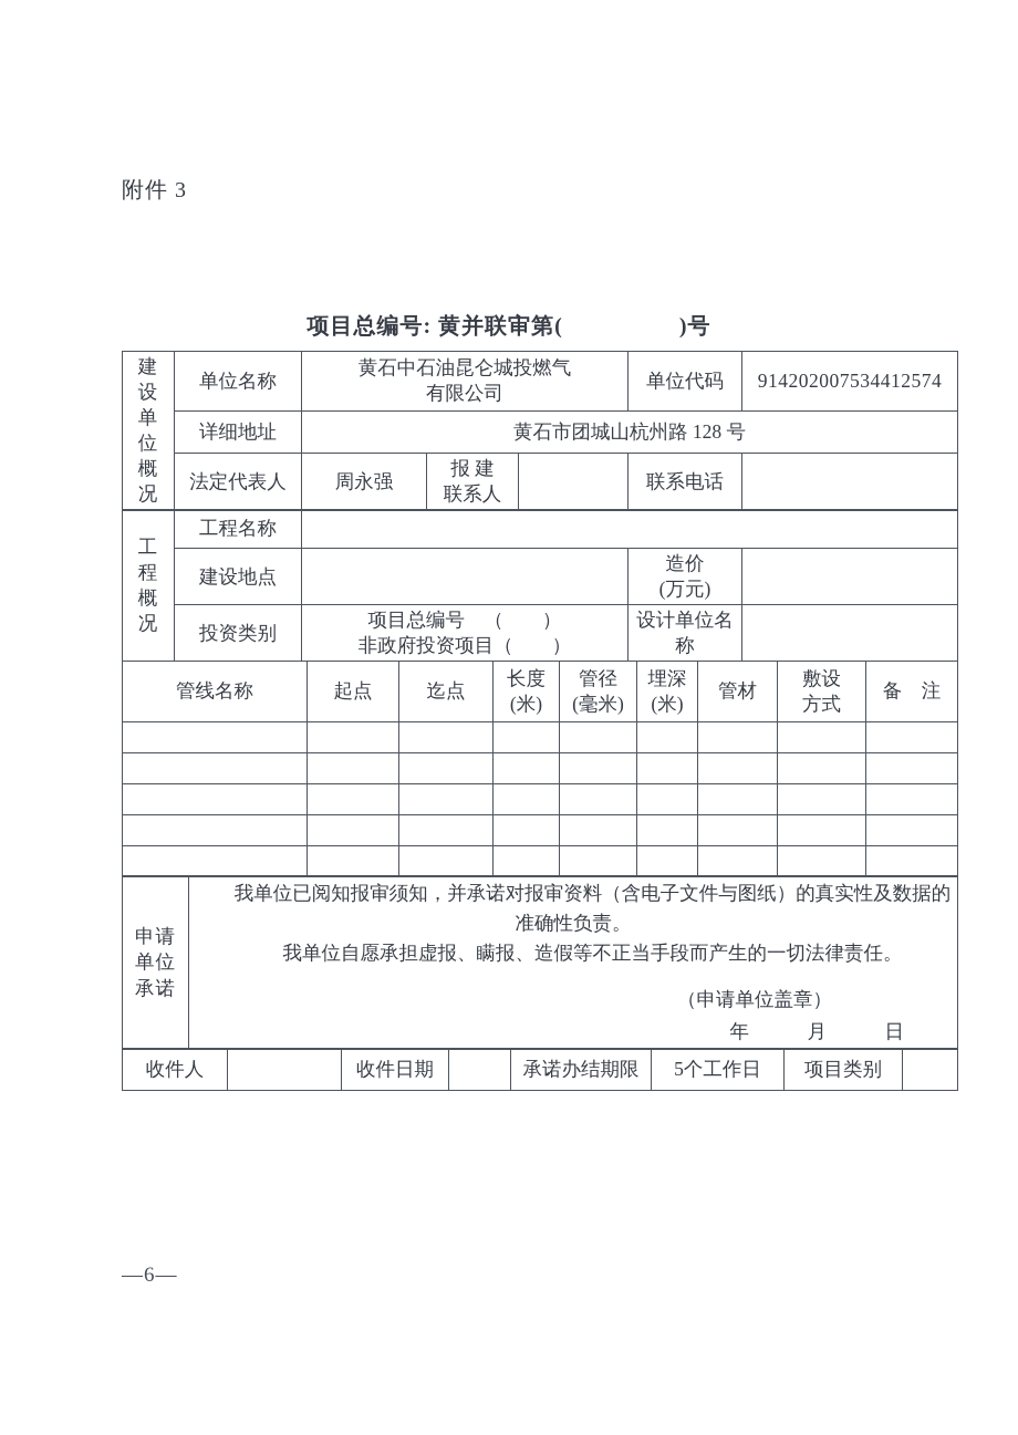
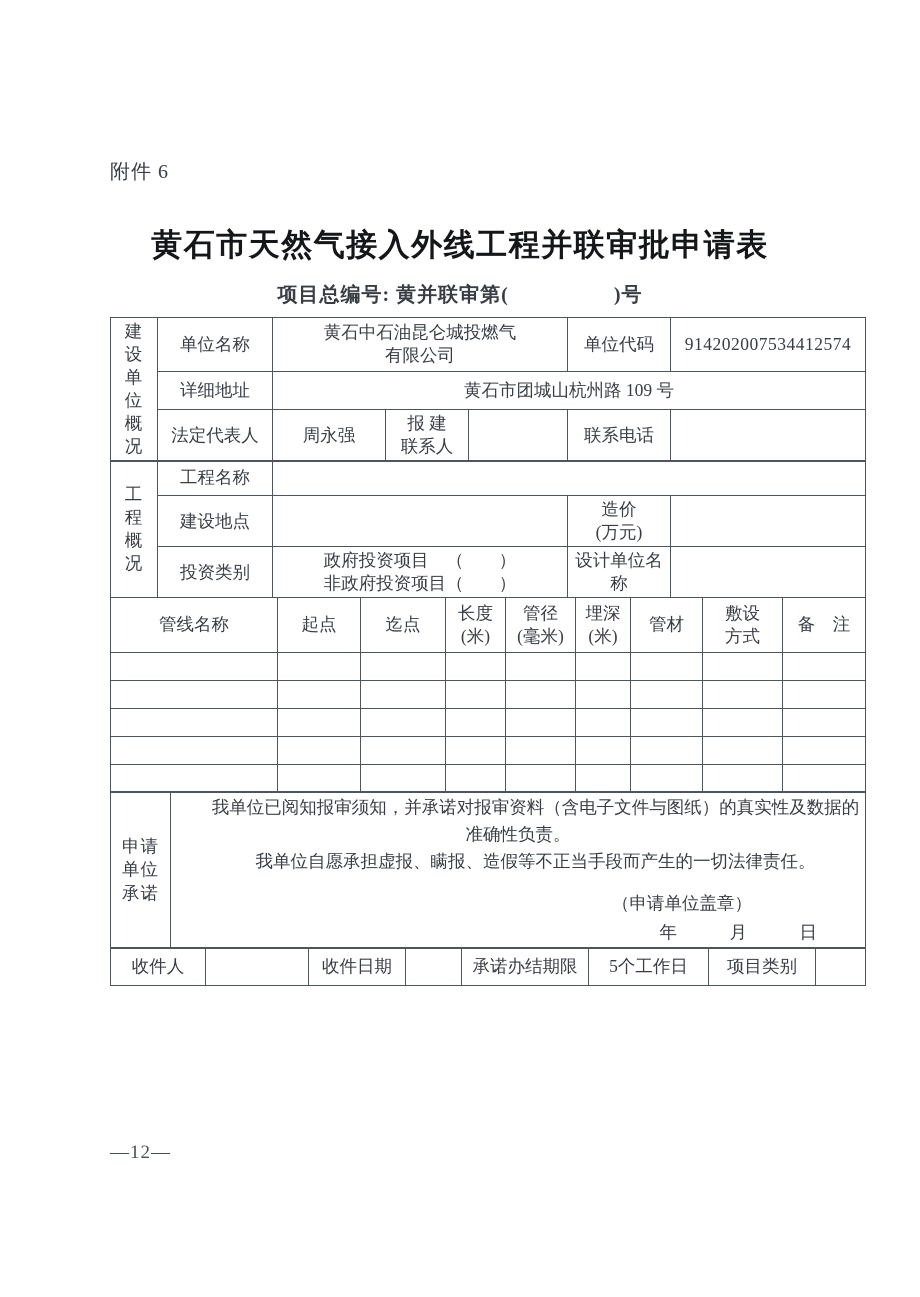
- 附件 3
+ 附件 6
+ 黄石市天然气接入外线工程并联审批申请表
  项目总编号: 黄并联审第( )号
  建 设 单 位 概 况	单位名称	黄石中石油昆仑城投燃气 有限公司	单位代码	914202007534412574
- 详细地址	黄石市团城山杭州路 128 号
+ 详细地址	黄石市团城山杭州路 109 号
  法定代表人	周永强	报 建 联系人		联系电话
  工 程 概 况	工程名称
  建设地点		造价 (万元)
- 投资类别	项目总编号 （ ） 非政府投资项目（ ）	设计单位名称
+ 投资类别	政府投资项目 （ ） 非政府投资项目（ ）	设计单位名称
  管线名称	起点	迄点	长度 (米)	管径 (毫米)	埋深 (米)	管材	敷设 方式	备 注
  申请 单位 承诺	我单位已阅知报审须知，并承诺对报审资料（含电子文件与图纸）的真实性及数据的准确性负责。 我单位自愿承担虚报、瞒报、造假等不正当手段而产生的一切法律责任。 （申请单位盖章） 年 月 日
  收件人		收件日期		承诺办结期限	5个工作日	项目类别
- —6—
+ —12—
